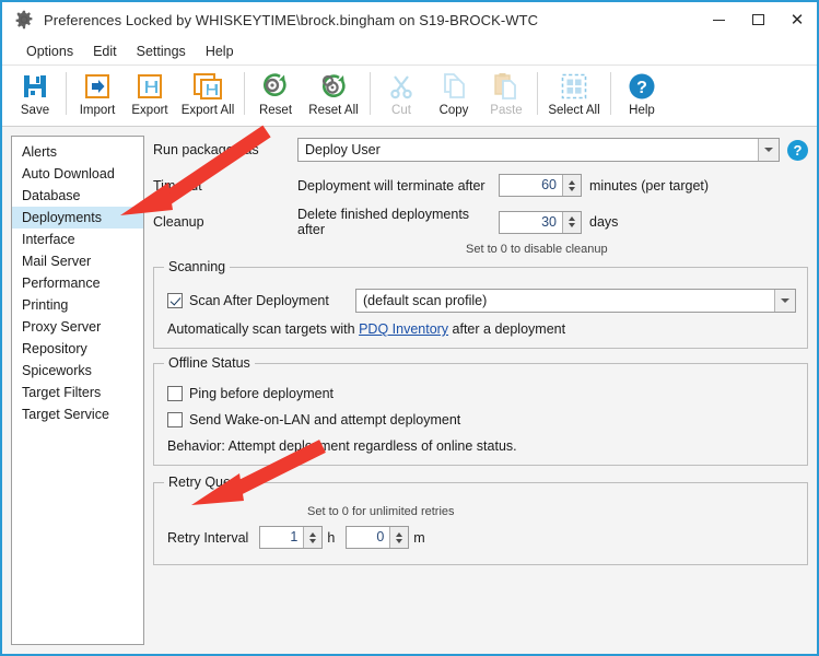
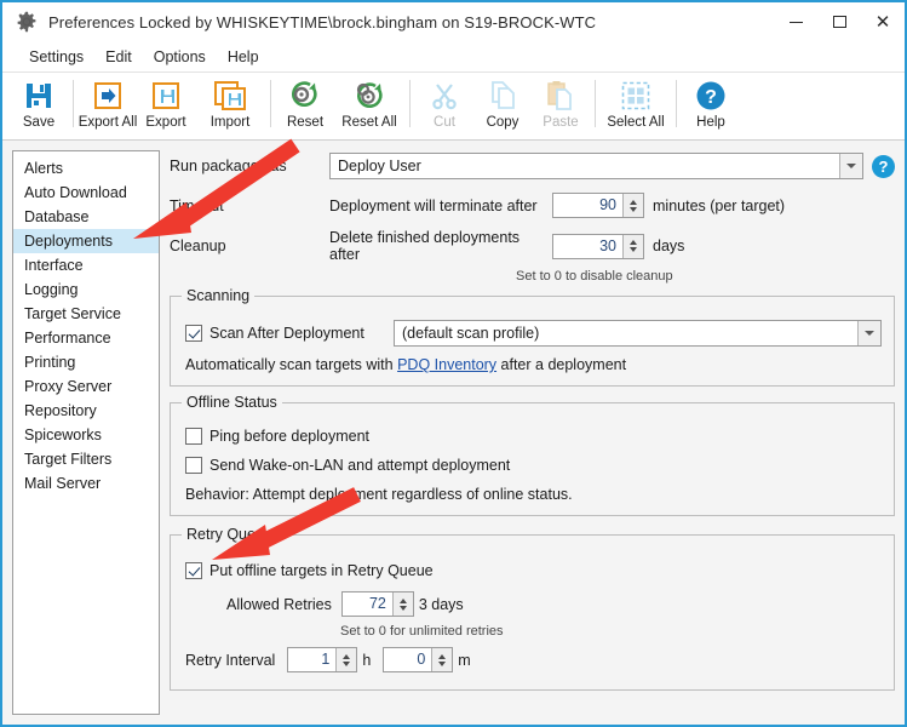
  Preferences Locked by WHISKEYTIME\brock.bingham on S19-BROCK-WTC
  ✕
- Options
+ Settings
  Edit
- Settings
+ Options
  Help
  Save
- Import
+ Export All
  Export
- Export All
+ Import
  Reset
  Reset All
  Cut
  Copy
  Paste
  Select All
  ?
  Help
  Alerts
  Auto Download
  Database
  Deployments
  Interface
+ Logging
- Mail Server
+ Target Service
  Performance
  Printing
  Proxy Server
  Repository
  Spiceworks
  Target Filters
- Target Service
+ Mail Server
  Run packags
  Deploy User
  ?
  Deployment will terminate after
- 60
+ 90
  minutes (per target)
  Cleanup
  Delete finished deployments after
  30
  days
  Set to 0 to disable cleanup
  Scanning
  Scan After Deployment
  (default scan profile)
  Automatically scan targets with PDQ Inventory after a deployment
  Offline Status
  Ping before deployment
  Send Wake-on-LAN and attempt deployment
  Behavior: Attempt deplment regardless of online status.
  Retry Qu
+ Put offline targets in Retry Queue
+ Allowed Retries
+ 72
+ 3 days
  Set to 0 for unlimited retries
  Retry Interval
  1
  h
  0
  m
